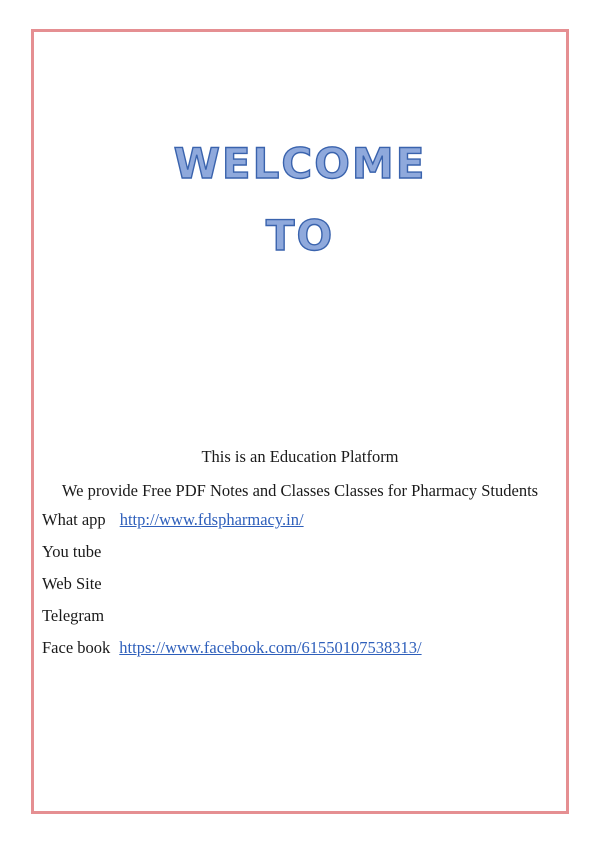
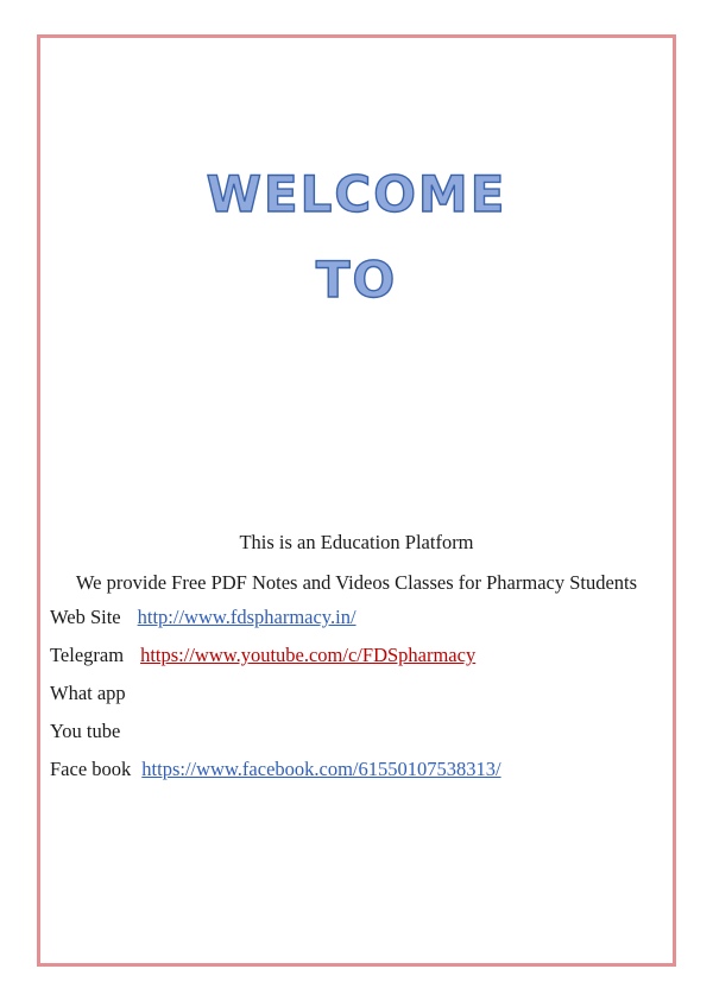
  WELCOME
  TO
  This is an Education Platform
- We provide Free PDF Notes and Classes Classes for Pharmacy Students
+ We provide Free PDF Notes and Videos Classes for Pharmacy Students
- What app
+ Web Site
  http://www.fdspharmacy.in/
- You tube
+ Telegram
+ https://www.youtube.com/c/FDSpharmacy
- Web Site
+ What app
- Telegram
+ You tube
  Face book
  https://www.facebook.com/61550107538313/
